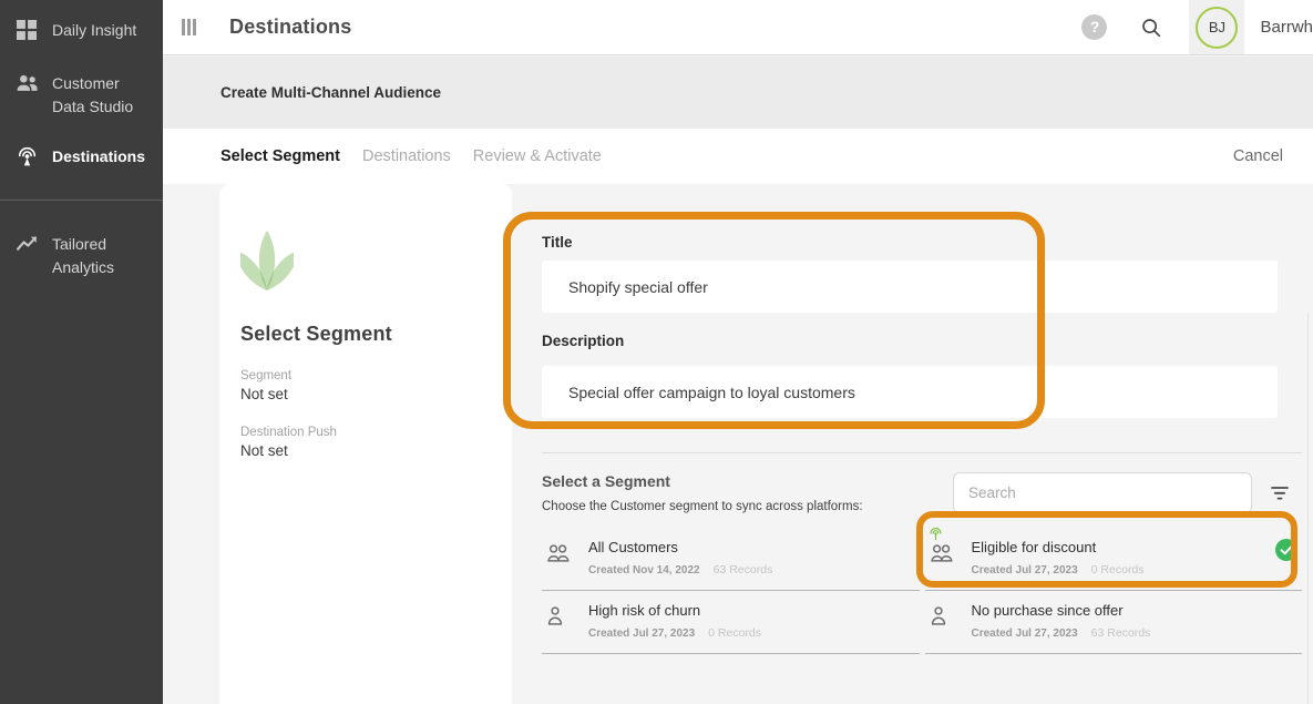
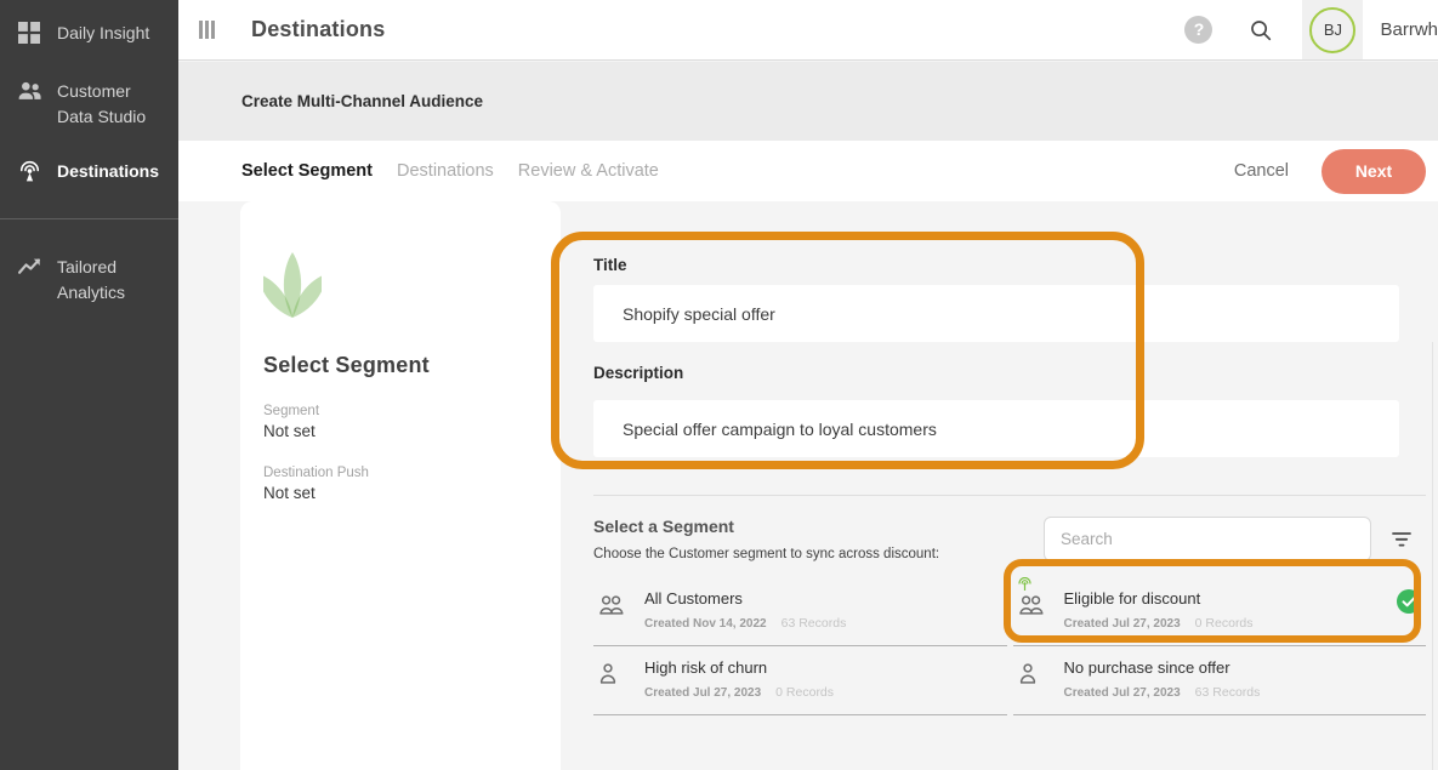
  Daily Insight
  Customer Data Studio
  Destinations
  Tailored Analytics
  Destinations
  ?
  BJ
  Barrwh
  Create Multi-Channel Audience
  Select Segment
  Destinations
  Review & Activate
  Cancel
+ Next
  Select Segment
  Segment
  Not set
  Destination Push
  Not set
  Title
  Shopify special offer
  Description
  Special offer campaign to loyal customers
  Select a Segment
- Choose the Customer segment to sync across platforms:
+ Choose the Customer segment to sync across discount:
  Search
  All Customers
  Created Nov 14, 2022
  63 Records
  Eligible for discount
  Created Jul 27, 2023
  0 Records
  High risk of churn
  Created Jul 27, 2023
  0 Records
  No purchase since offer
  Created Jul 27, 2023
  63 Records
